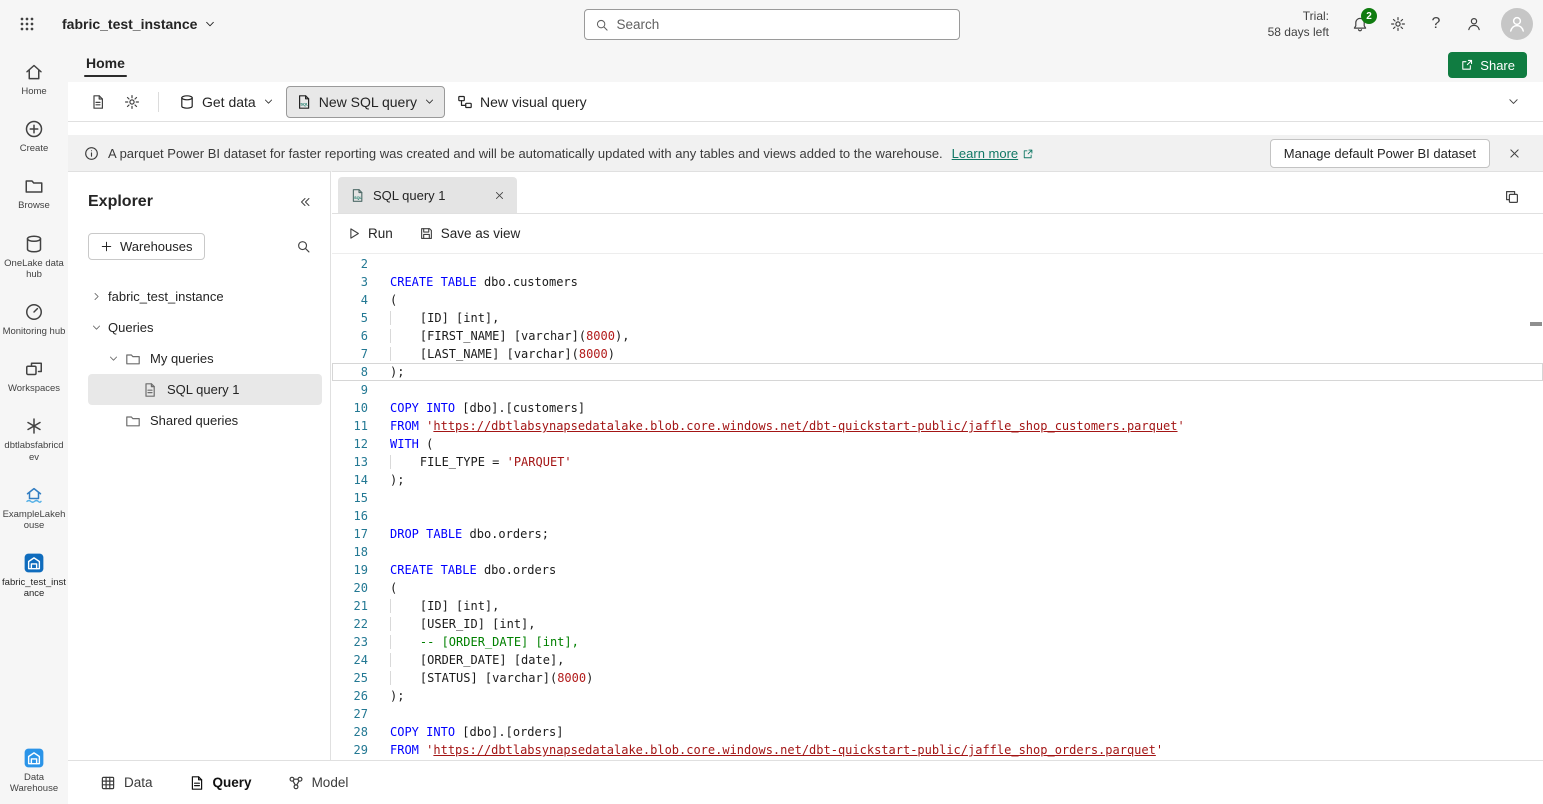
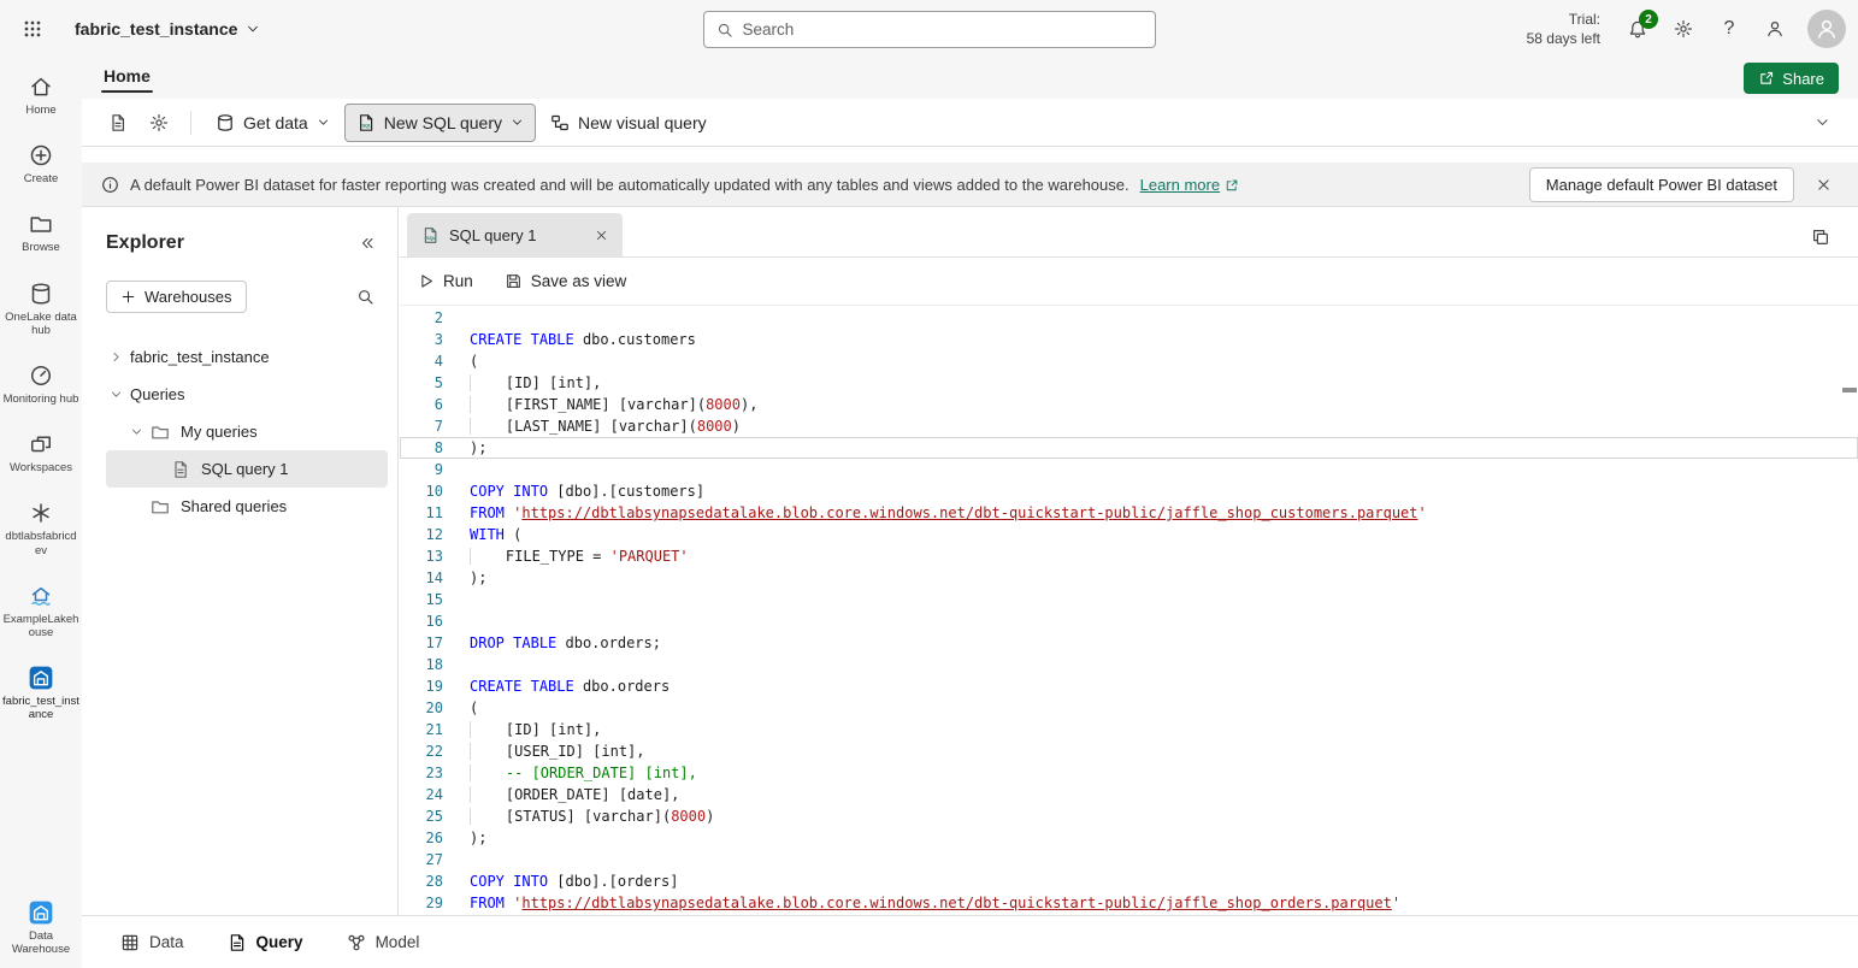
  fabric_test_instance
  Search
  Trial:
  58 days left
  2
  ?
  Home
  Share
  Get data
  New SQL query
  New visual query
- A parquet Power BI dataset for faster reporting was created and will be automatically updated with any tables and views added to the warehouse.
+ A default Power BI dataset for faster reporting was created and will be automatically updated with any tables and views added to the warehouse.
  Learn more
  Manage default Power BI dataset
  Home
  Create
  Browse
  OneLake data hub
  Monitoring hub
  Workspaces
  dbtlabsfabricdev
  ExampleLakehouse
  fabric_test_instance
  Data Warehouse
  Explorer
  Warehouses
  fabric_test_instance
  Queries
  My queries
  SQL query 1
  Shared queries
  SQL query 1
  Run
  Save as view
  2
  3
  CREATE TABLE dbo.customers
  4
  (
  5
  [ID] [int],
  6
  [FIRST_NAME] [varchar](8000),
  7
  [LAST_NAME] [varchar](8000)
  8
  );
  9
  10
  COPY INTO [dbo].[customers]
  11
  FROM 'https://dbtlabsynapsedatalake.blob.core.windows.net/dbt-quickstart-public/jaffle_shop_customers.parquet'
  12
  WITH (
  13
  FILE_TYPE = 'PARQUET'
  14
  );
  15
  16
  17
  DROP TABLE dbo.orders;
  18
  19
  CREATE TABLE dbo.orders
  20
  (
  21
  [ID] [int],
  22
  [USER_ID] [int],
  23
  -- [ORDER_DATE] [int],
  24
  [ORDER_DATE] [date],
  25
  [STATUS] [varchar](8000)
  26
  );
  27
  28
  COPY INTO [dbo].[orders]
  29
  FROM 'https://dbtlabsynapsedatalake.blob.core.windows.net/dbt-quickstart-public/jaffle_shop_orders.parquet'
  Data
  Query
  Model
